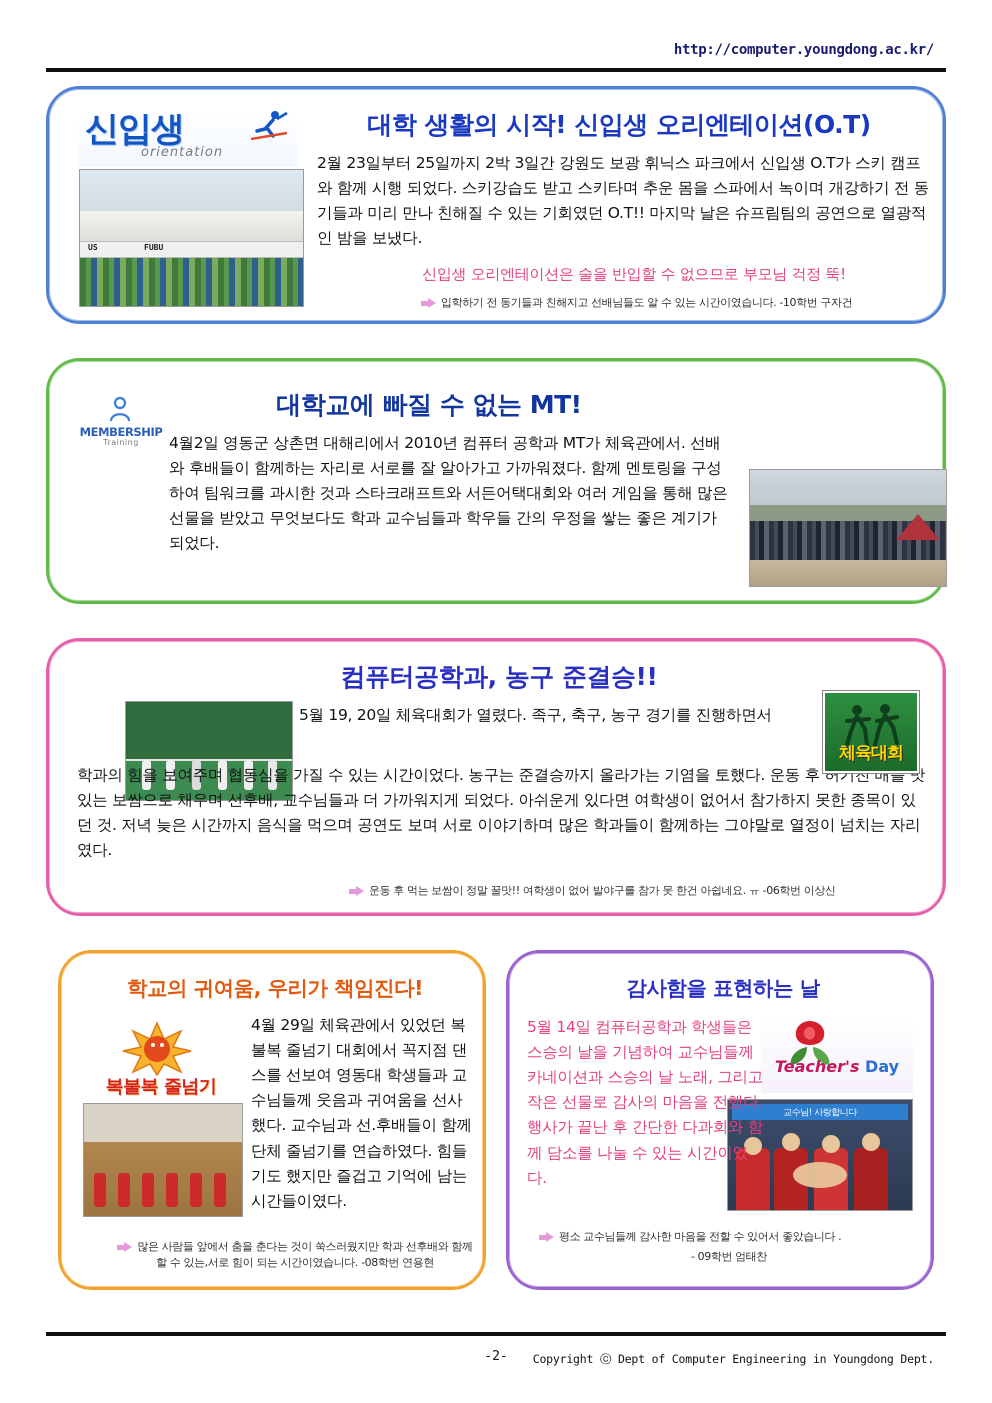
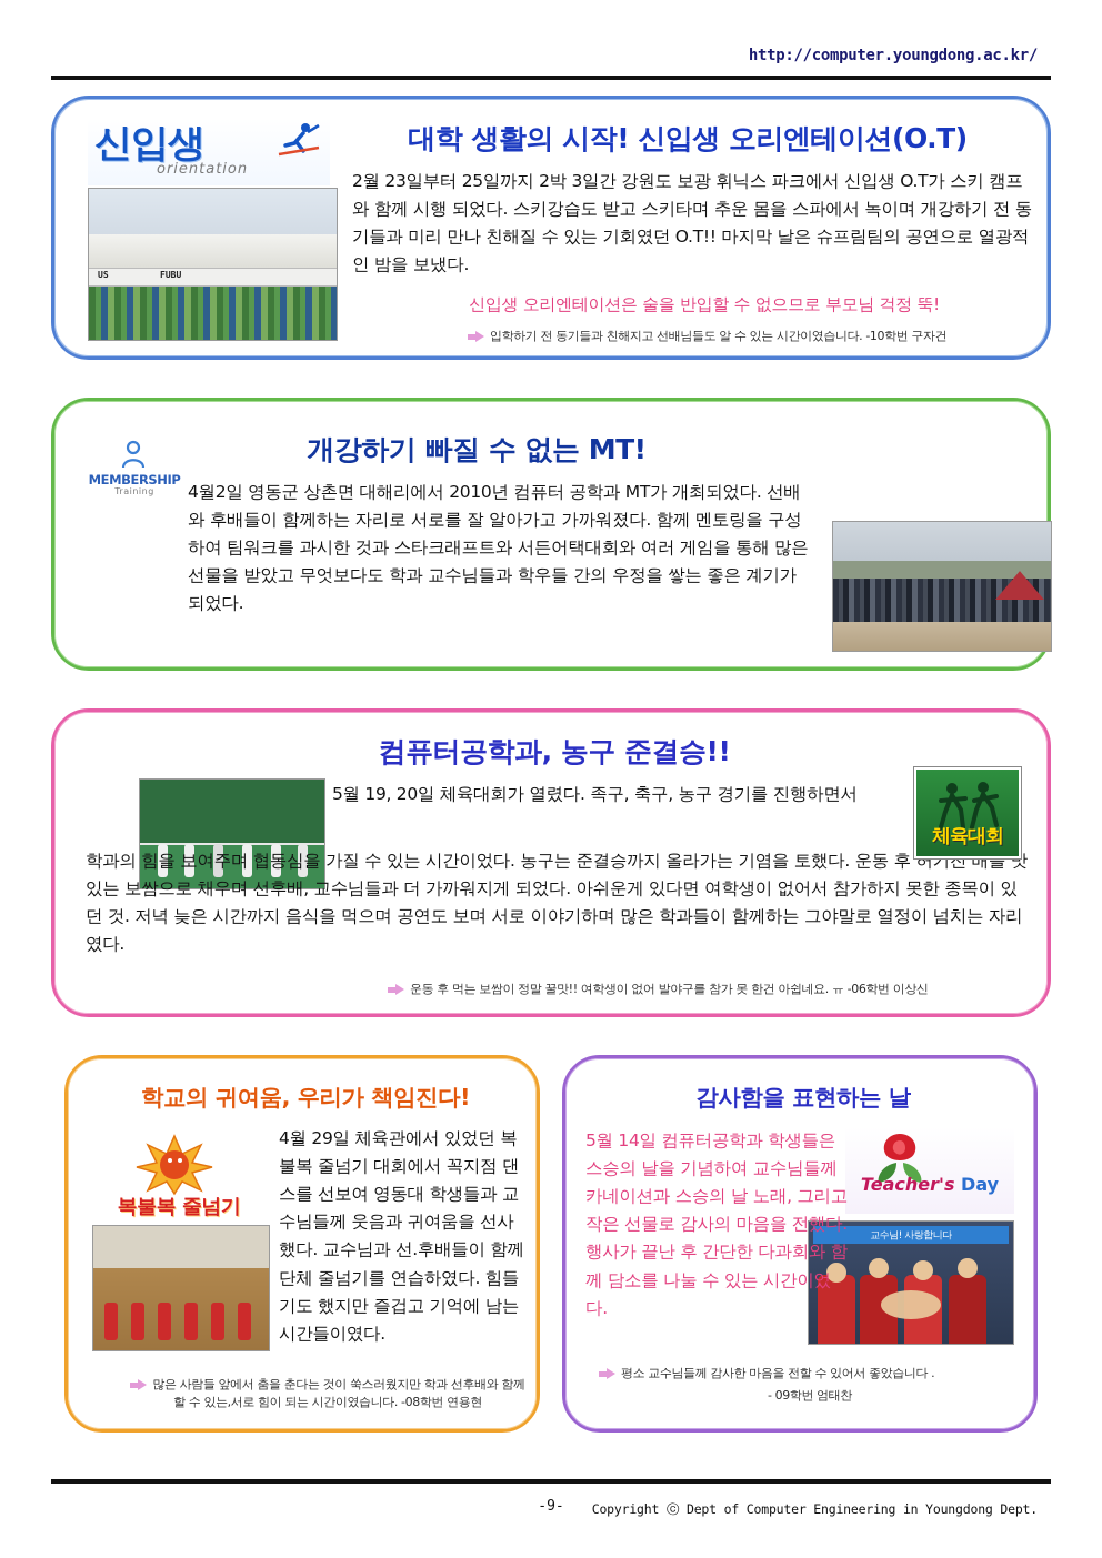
  http://computer.youngdong.ac.kr/
  신입생
  orientation
  US
  FUBU
  대학 생활의 시작! 신입생 오리엔테이션(O.T)
  2월 23일부터 25일까지 2박 3일간 강원도 보광 휘닉스 파크에서 신입생 O.T가 스키 캠프와 함께 시행 되었다. 스키강습도 받고 스키타며 추운 몸을 스파에서 녹이며 개강하기 전 동기들과 미리 만나 친해질 수 있는 기회였던 O.T!! 마지막 날은 슈프림팀의 공연으로 열광적인 밤을 보냈다.
  신입생 오리엔테이션은 술을 반입할 수 없으므로 부모님 걱정 뚝!
  입학하기 전 동기들과 친해지고 선배님들도 알 수 있는 시간이였습니다. -10학번 구자건
  MEMBERSHIP
  Training
- 대학교에 빠질 수 없는 MT!
+ 개강하기 빠질 수 없는 MT!
- 4월2일 영동군 상촌면 대해리에서 2010년 컴퓨터 공학과 MT가 체육관에서. 선배와 후배들이 함께하는 자리로 서로를 잘 알아가고 가까워졌다. 함께 멘토링을 구성하여 팀워크를 과시한 것과 스타크래프트와 서든어택대회와 여러 게임을 통해 많은 선물을 받았고 무엇보다도 학과 교수님들과 학우들 간의 우정을 쌓는 좋은 계기가 되었다.
+ 4월2일 영동군 상촌면 대해리에서 2010년 컴퓨터 공학과 MT가 개최되었다. 선배와 후배들이 함께하는 자리로 서로를 잘 알아가고 가까워졌다. 함께 멘토링을 구성하여 팀워크를 과시한 것과 스타크래프트와 서든어택대회와 여러 게임을 통해 많은 선물을 받았고 무엇보다도 학과 교수님들과 학우들 간의 우정을 쌓는 좋은 계기가 되었다.
  컴퓨터공학과, 농구 준결승!!
  5월 19, 20일 체육대회가 열렸다. 족구, 축구, 농구 경기를 진행하면서
  학과의 힘을 보여주며 협동심을 가질 수 있는 시간이었다. 농구는 준결승까지 올라가는 기염을 토했다. 운동 후 허기진 배를 맛있는 보쌈으로 채우며 선후배, 교수님들과 더 가까워지게 되었다. 아쉬운게 있다면 여학생이 없어서 참가하지 못한 종목이 있던 것. 저녁 늦은 시간까지 음식을 먹으며 공연도 보며 서로 이야기하며 많은 학과들이 함께하는 그야말로 열정이 넘치는 자리였다.
  체육대회
  운동 후 먹는 보쌈이 정말 꿀맛!! 여학생이 없어 발야구를 참가 못 한건 아쉽네요. ㅠ -06학번 이상신
  학교의 귀여움, 우리가 책임진다!
  복불복 줄넘기
  4월 29일 체육관에서 있었던 복불복 줄넘기 대회에서 꼭지점 댄스를 선보여 영동대 학생들과 교수님들께 웃음과 귀여움을 선사했다. 교수님과 선.후배들이 함께 단체 줄넘기를 연습하였다. 힘들기도 했지만 즐겁고 기억에 남는 시간들이였다.
  많은 사람들 앞에서 춤을 춘다는 것이 쑥스러웠지만 학과 선후배와 함께 할 수 있는,서로 힘이 되는 시간이였습니다. -08학번 연용현
  감사함을 표현하는 날
  Teacher's Day
  교수님! 사랑합니다
  5월 14일 컴퓨터공학과 학생들은 스승의 날을 기념하여 교수님들께 카네이션과 스승의 날 노래, 그리고 작은 선물로 감사의 마음을 전했다. 행사가 끝난 후 간단한 다과회와 함께 담소를 나눌 수 있는 시간이었다.
  평소 교수님들께 감사한 마음을 전할 수 있어서 좋았습니다 .
  - 09학번 엄태찬
- -2-
+ -9-
  Copyright ⓒ Dept of Computer Engineering in Youngdong Dept.
